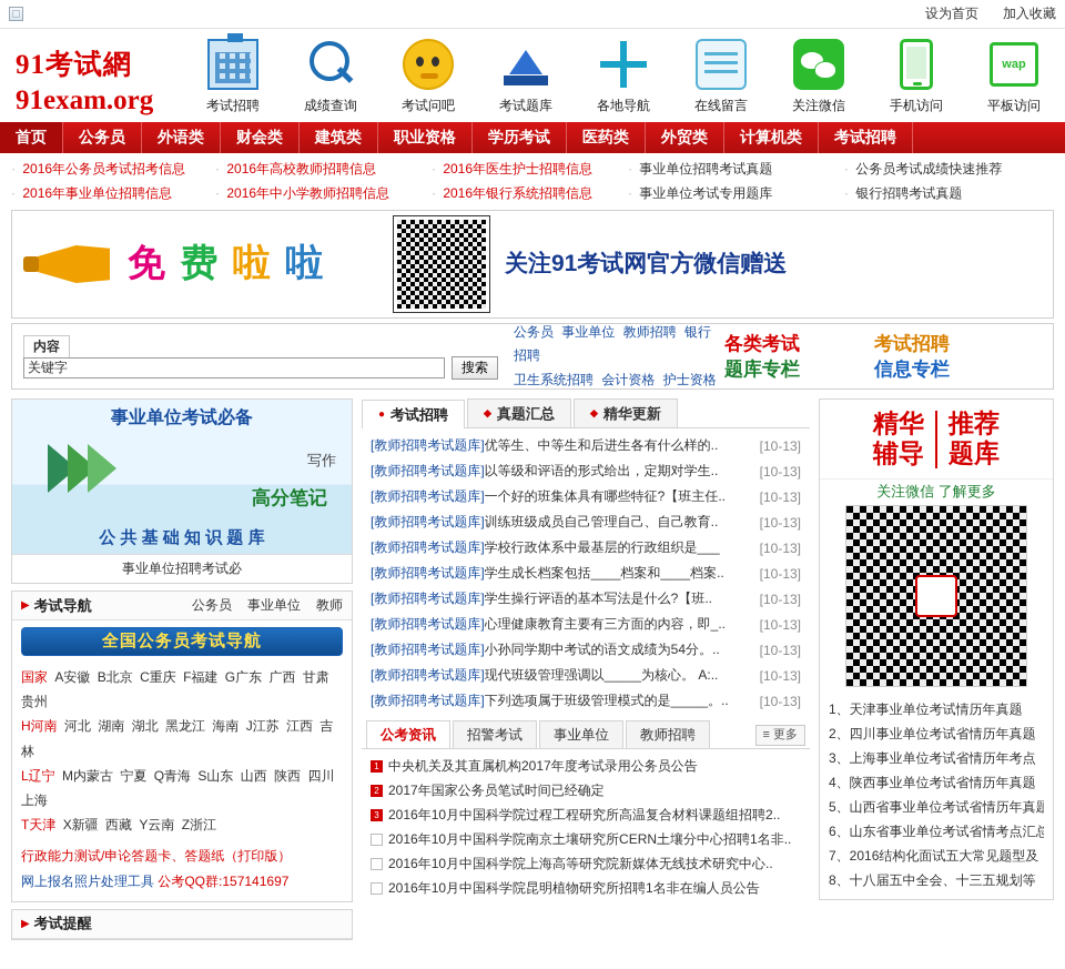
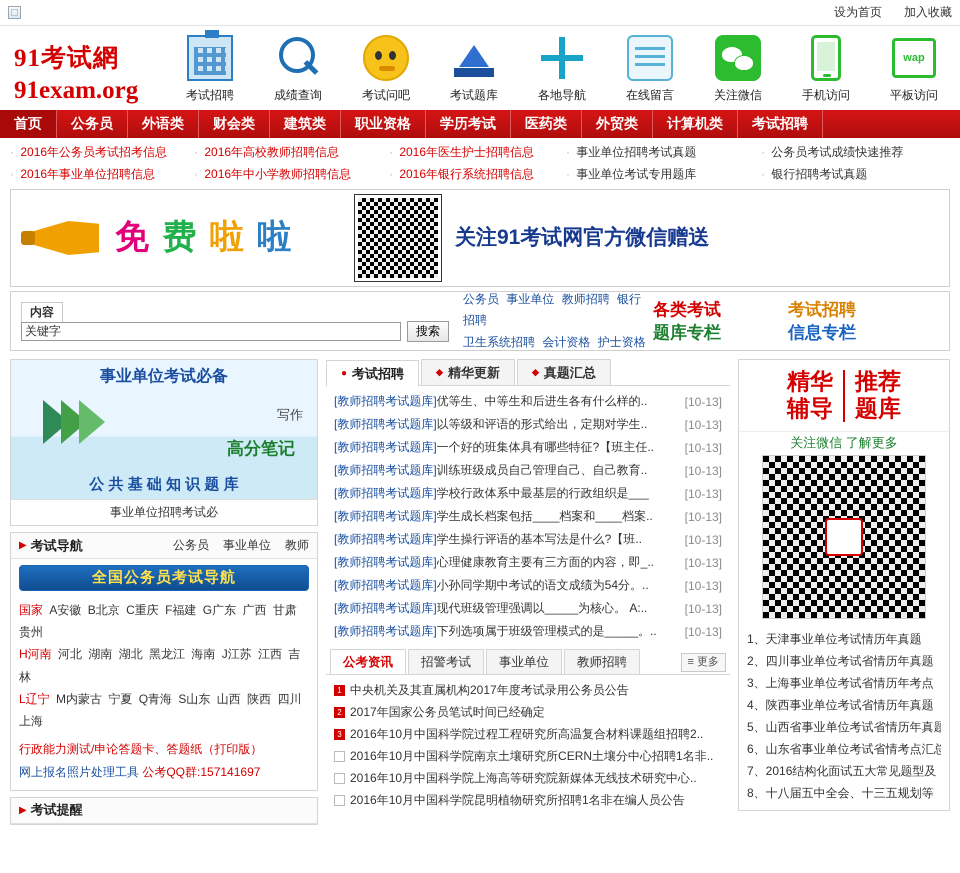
  设为首页
  加入收藏
  91考试網
  91exam.org
  考试招聘
  成绩查询
  考试问吧
  考试题库
  各地导航
  在线留言
  关注微信
  手机访问
  wap
  平板访问
  首页
  公务员
  外语类
  财会类
  建筑类
  职业资格
  学历考试
  医药类
  外贸类
  计算机类
  考试招聘
  · 2016年公务员考试招考信息
  · 2016年事业单位招聘信息
  · 2016年高校教师招聘信息
  · 2016年中小学教师招聘信息
  · 2016年医生护士招聘信息
  · 2016年银行系统招聘信息
  · 事业单位招聘考试真题
  · 事业单位考试专用题库
  · 公务员考试成绩快速推荐
  · 银行招聘考试真题
  免 费 啦 啦
  关注91考试网官方微信赠送
  内容
  关键字
  搜索
  公务员 事业单位 教师招聘 银行招聘
  卫生系统招聘 会计资格 护士资格
  各类考试
  题库专栏
  考试招聘
  信息专栏
  事业单位考试必备
  写作
  高分笔记
  公 共 基 础 知 识 题 库
  事业单位招聘考试必
  ▶
  考试导航
  公务员
  事业单位
  教师
  全国公务员考试导航
  国家 A安徽 B北京 C重庆 F福建 G广东 广西 甘肃 贵州
  H河南 河北 湖南 湖北 黑龙江 海南 J江苏 江西 吉林
  L辽宁 M内蒙古 宁夏 Q青海 S山东 山西 陕西 四川 上海
- T天津 X新疆 西藏 Y云南 Z浙江
  行政能力测试/申论答题卡、答题纸（打印版）
  网上报名照片处理工具 公考QQ群:157141697
  ▶
  考试提醒
  ●
  考试招聘
  ◆
- 真题汇总
+ 精华更新
  ◆
- 精华更新
+ 真题汇总
  [教师招聘考试题库]
  优等生、中等生和后进生各有什么样的..
  [10-13]
  [教师招聘考试题库]
  以等级和评语的形式给出，定期对学生..
  [10-13]
  [教师招聘考试题库]
  一个好的班集体具有哪些特征?【班主任..
  [10-13]
  [教师招聘考试题库]
  训练班级成员自己管理自己、自己教育..
  [10-13]
  [教师招聘考试题库]
  学校行政体系中最基层的行政组织是___
  [10-13]
  [教师招聘考试题库]
  学生成长档案包括____档案和____档案..
  [10-13]
  [教师招聘考试题库]
  学生操行评语的基本写法是什么?【班..
  [10-13]
  [教师招聘考试题库]
  心理健康教育主要有三方面的内容，即_..
  [10-13]
  [教师招聘考试题库]
  小孙同学期中考试的语文成绩为54分。..
  [10-13]
  [教师招聘考试题库]
  现代班级管理强调以_____为核心。 A:..
  [10-13]
  [教师招聘考试题库]
  下列选项属于班级管理模式的是_____。..
  [10-13]
  公考资讯
  招警考试
  事业单位
  教师招聘
  ≡ 更多
  1
  中央机关及其直属机构2017年度考试录用公务员公告
  2
  2017年国家公务员笔试时间已经确定
  3
  2016年10月中国科学院过程工程研究所高温复合材料课题组招聘2..
  2016年10月中国科学院南京土壤研究所CERN土壤分中心招聘1名非..
  2016年10月中国科学院上海高等研究院新媒体无线技术研究中心..
  2016年10月中国科学院昆明植物研究所招聘1名非在编人员公告
  精华
  辅导
  推荐
  题库
  关注微信 了解更多
  1、天津事业单位考试情历年真题
  2、四川事业单位考试省情历年真题
  3、上海事业单位考试省情历年考点
  4、陕西事业单位考试省情历年真题
  5、山西省事业单位考试省情历年真题
  6、山东省事业单位考试省情考点汇总
  7、2016结构化面试五大常见题型及
  8、十八届五中全会、十三五规划等
